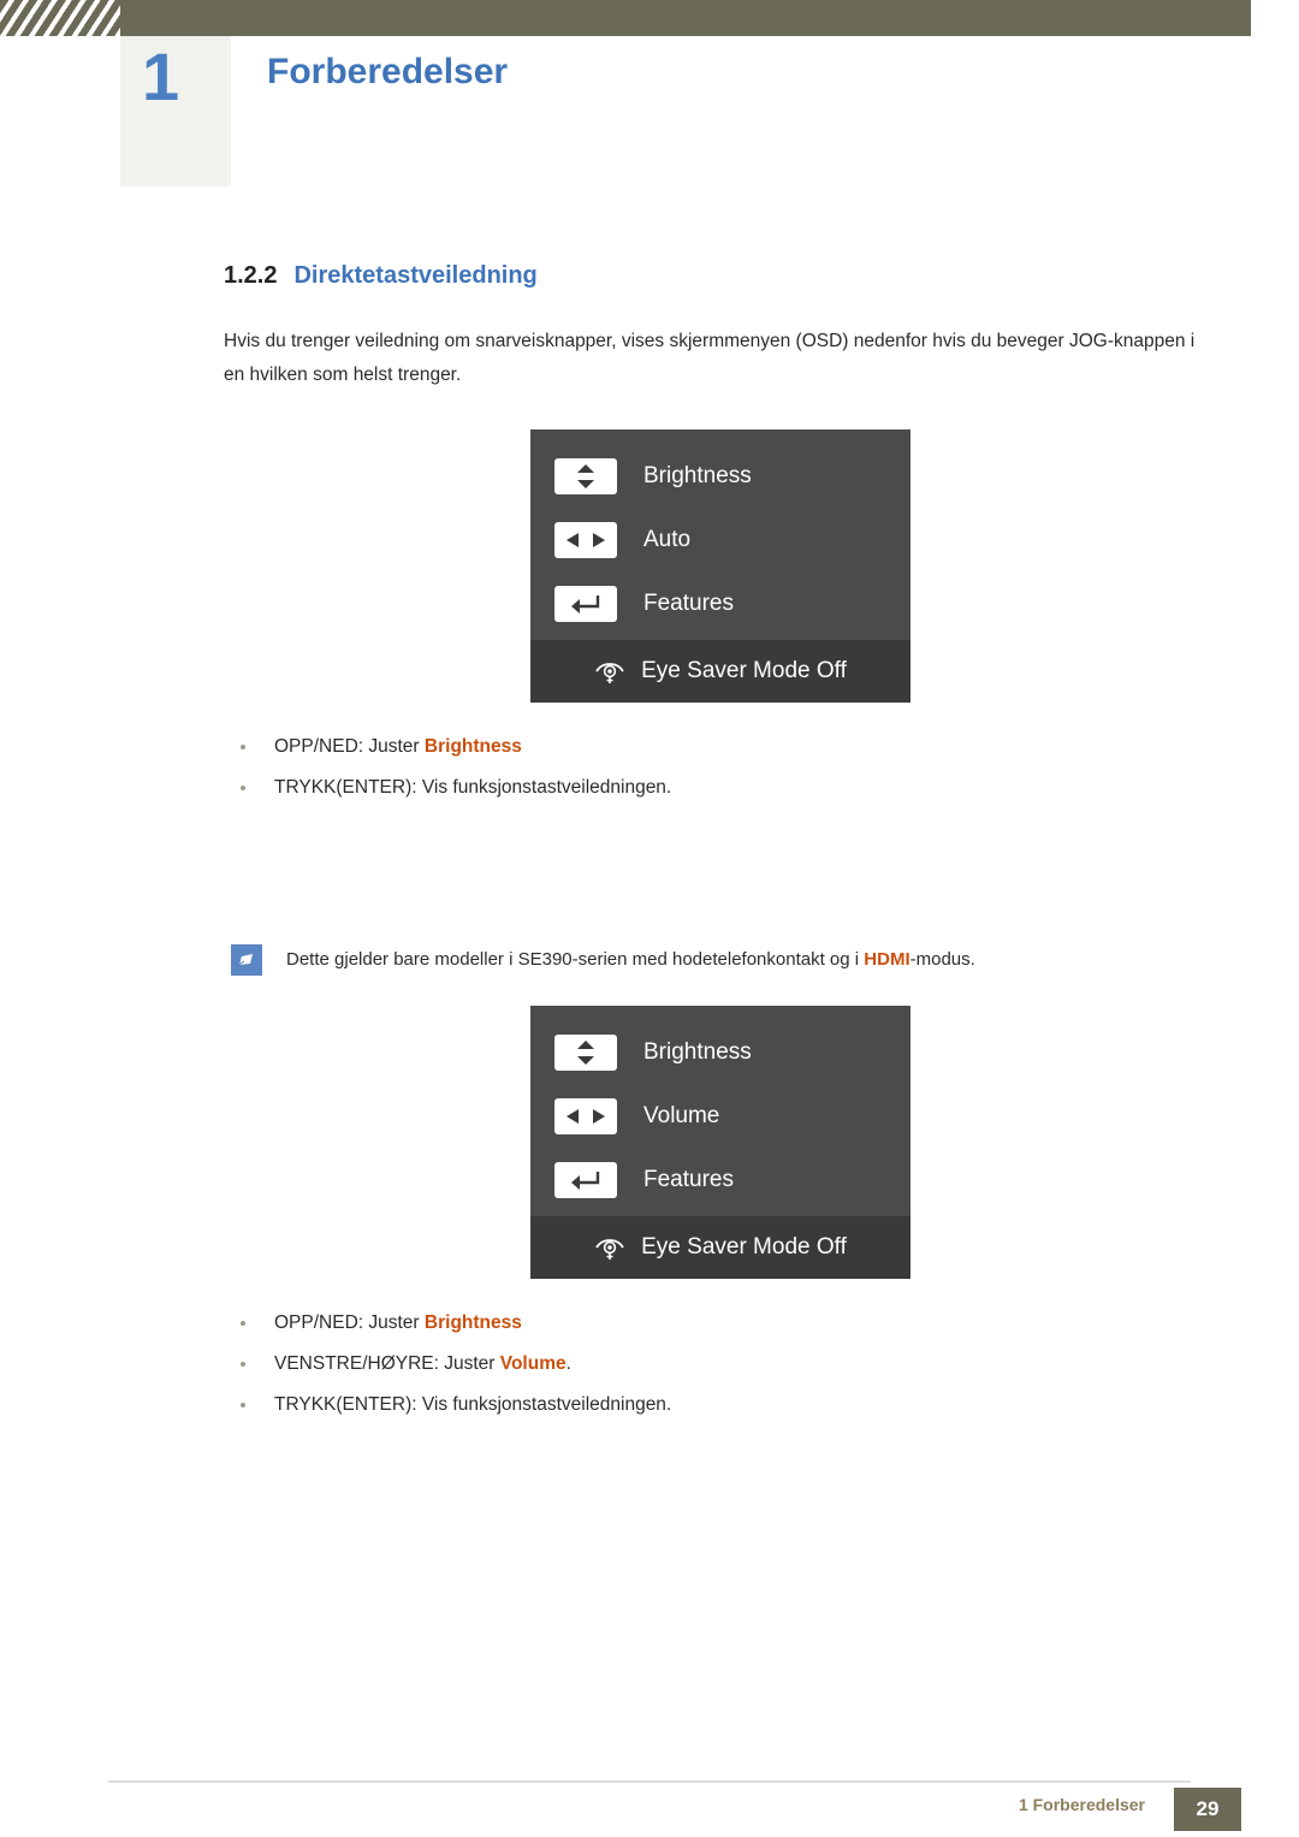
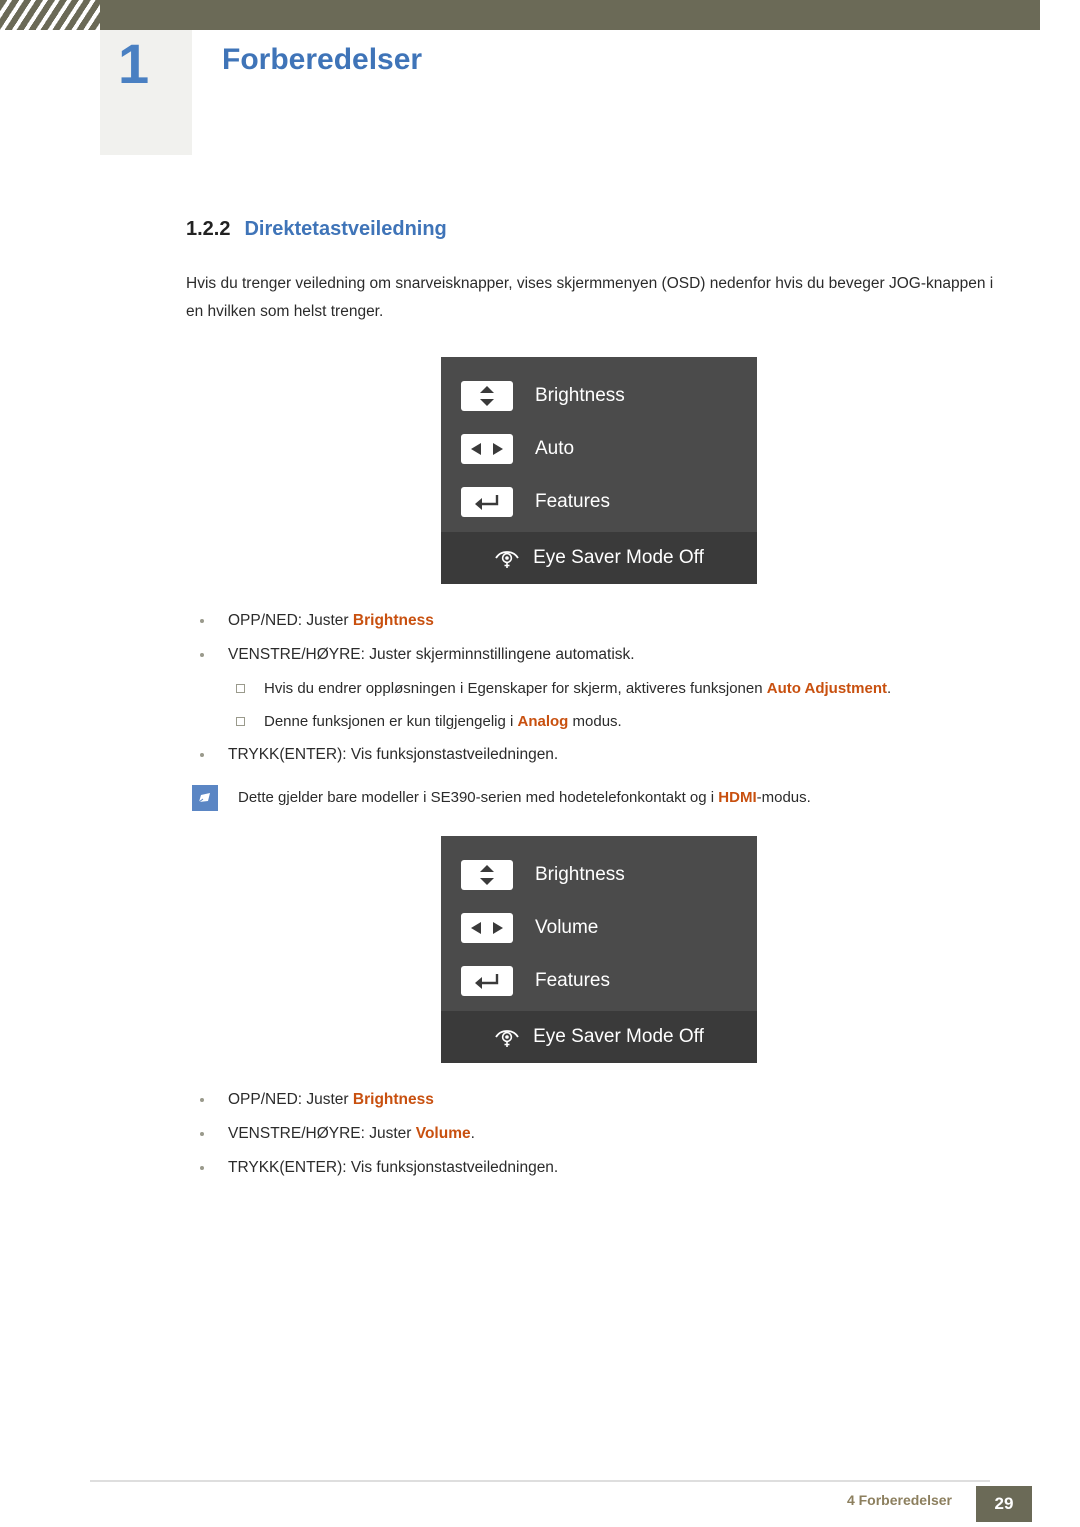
  1
  Forberedelser
  1.2.2 Direktetastveiledning
  Hvis du trenger veiledning om snarveisknapper, vises skjermmenyen (OSD) nedenfor hvis du beveger JOG-knappen i en hvilken som helst trenger.
  Brightness
  Auto
  Features
  Eye Saver Mode Off
  OPP/NED: Juster Brightness
+ VENSTRE/HØYRE: Juster skjerminnstillingene automatisk.
+ Hvis du endrer oppløsningen i Egenskaper for skjerm, aktiveres funksjonen Auto Adjustment.
+ Denne funksjonen er kun tilgjengelig i Analog modus.
  TRYKK(ENTER): Vis funksjonstastveiledningen.
  Dette gjelder bare modeller i SE390-serien med hodetelefonkontakt og i HDMI-modus.
  Brightness
  Volume
  Features
  Eye Saver Mode Off
  OPP/NED: Juster Brightness
  VENSTRE/HØYRE: Juster Volume.
  TRYKK(ENTER): Vis funksjonstastveiledningen.
- 1 Forberedelser
+ 4 Forberedelser
  29
